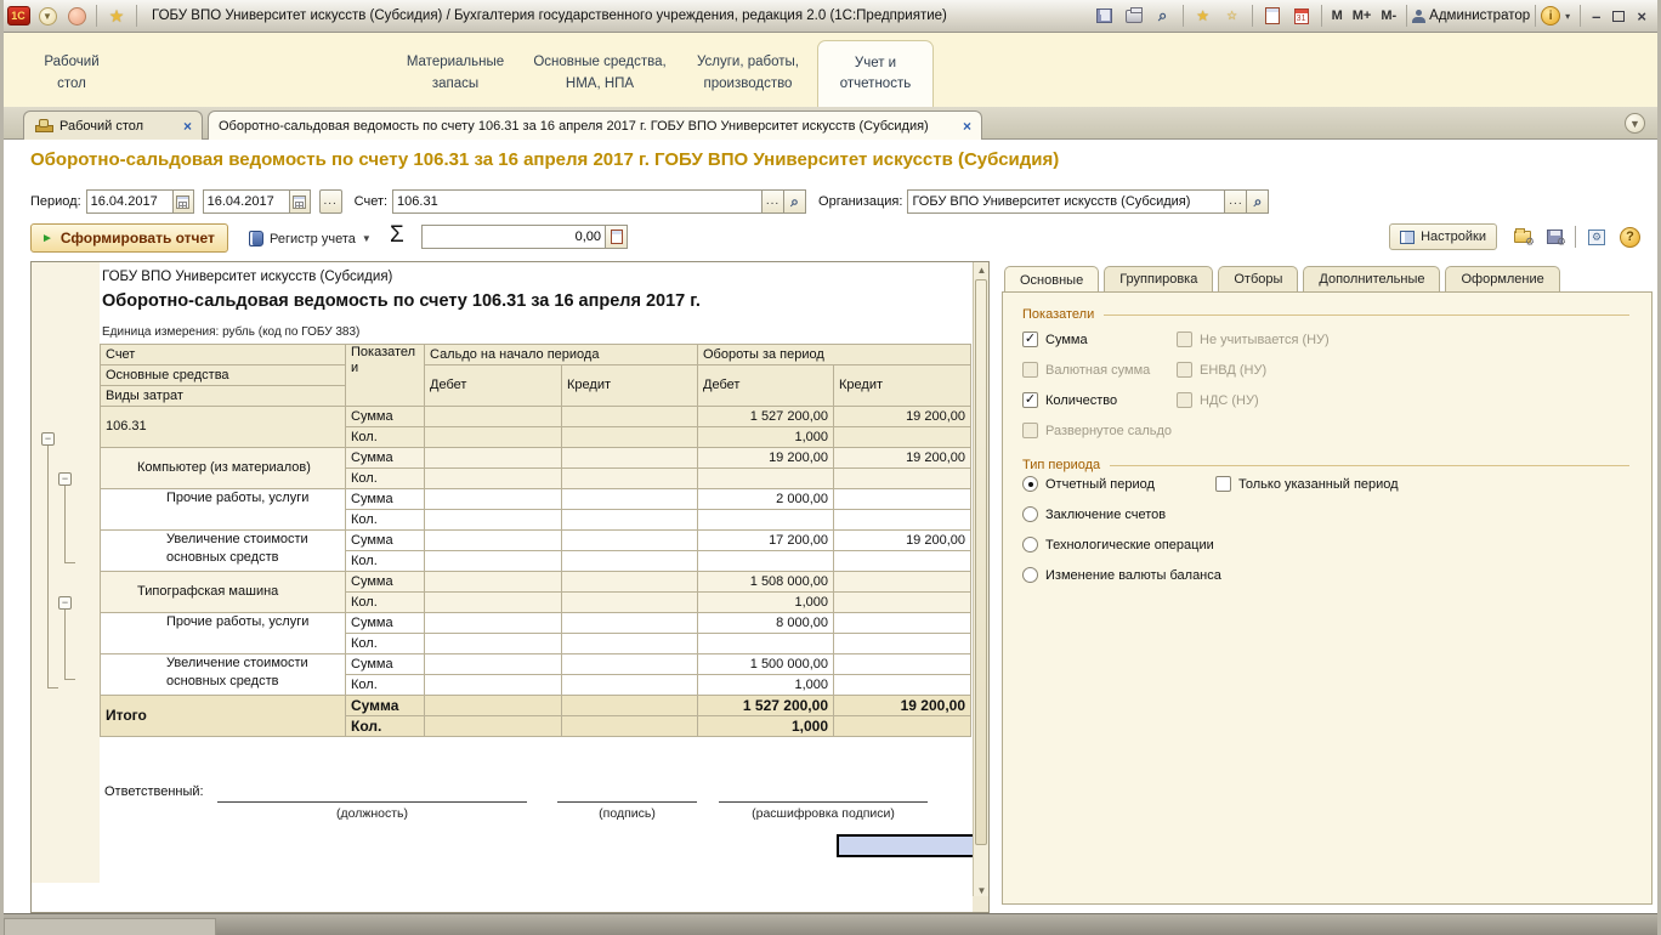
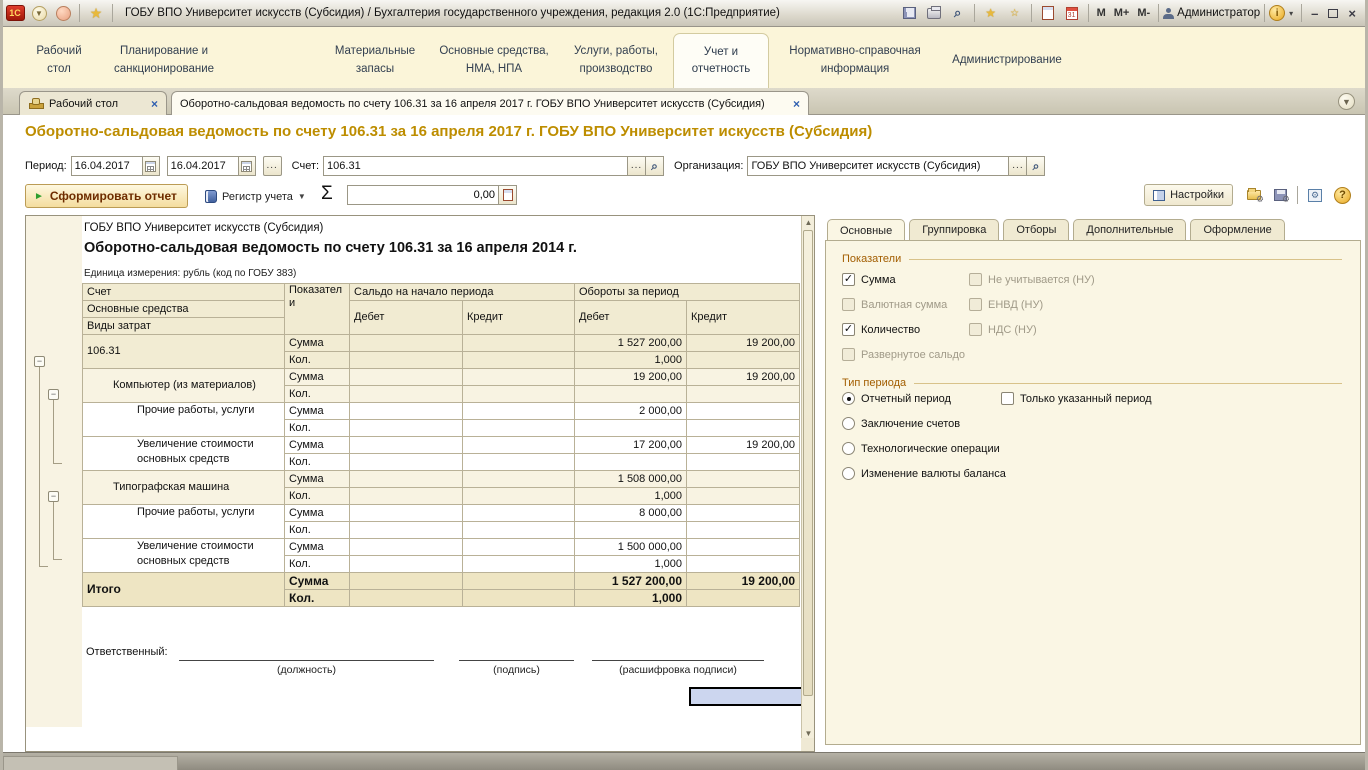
  1С
  ▼
  ★
  ГОБУ ВПО Университет искусств (Субсидия) / Бухгалтерия государственного учреждения, редакция 2.0 (1С:Предприятие)
  ⌕
  ★
  ☆
  М
  М+
  М-
  Администратор
  i
  ▾
  –
  ×
  Рабочий
  стол
+ Планирование и
+ санкционирование
  Материальные
  запасы
  Основные средства,
  НМА, НПА
  Услуги, работы,
  производство
  Учет и
  отчетность
+ Нормативно-справочная
+ информация
+ Администрирование
  ▼
  Рабочий стол
  ×
  Оборотно-сальдовая ведомость по счету 106.31 за 16 апреля 2017 г. ГОБУ ВПО Университет искусств (Субсидия)
  ×
  Оборотно-сальдовая ведомость по счету 106.31 за 16 апреля 2017 г. ГОБУ ВПО Университет искусств (Субсидия)
  Период:
  16.04.2017
  16.04.2017
  ...
  Счет:
  106.31
  ...
  ⌕
  Организация:
  ГОБУ ВПО Университет искусств (Субсидия)
  ...
  ⌕
  ►
  Сформировать отчет
  Регистр учета
  ▼
  Σ
  0,00
  Настройки
  ⚙
  ⚙
  ⚙
  ?
  −
  −
  −
  ГОБУ ВПО Университет искусств (Субсидия)
- Оборотно-сальдовая ведомость по счету 106.31 за 16 апреля 2017 г.
+ Оборотно-сальдовая ведомость по счету 106.31 за 16 апреля 2014 г.
  Единица измерения: рубль (код по ГОБУ 383)
  Счет	Показатели	Сальдо на начало периода	Обороты за период
  Основные средства	Дебет	Кредит	Дебет	Кредит
  Виды затрат
  106.31	Сумма			1 527 200,00	19 200,00
  Кол.			1,000
  Компьютер (из материалов)	Сумма			19 200,00	19 200,00
  Кол.
  Прочие работы, услуги	Сумма			2 000,00
  Кол.
  Увеличение стоимости основных средств	Сумма			17 200,00	19 200,00
  Кол.
  Типографская машина	Сумма			1 508 000,00
  Кол.			1,000
  Прочие работы, услуги	Сумма			8 000,00
  Кол.
  Увеличение стоимости основных средств	Сумма			1 500 000,00
  Кол.			1,000
  Итого	Сумма			1 527 200,00	19 200,00
  Кол.			1,000
  Ответственный:
  (должность)
  (подпись)
  (расшифровка подписи)
  ▲
  ▼
  Основные
  Группировка
  Отборы
  Дополнительные
  Оформление
  Показатели
  ✓
  Сумма
  Валютная сумма
  ✓
  Количество
  Развернутое сальдо
  Не учитывается (НУ)
  ЕНВД (НУ)
  НДС (НУ)
  Тип периода
  Отчетный период
  Заключение счетов
  Технологические операции
  Изменение валюты баланса
  Только указанный период
